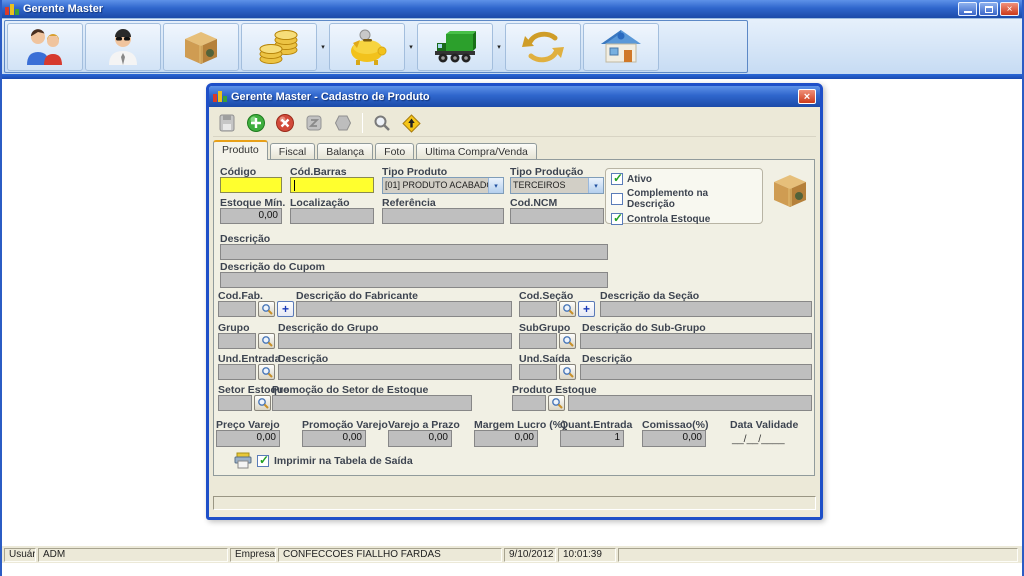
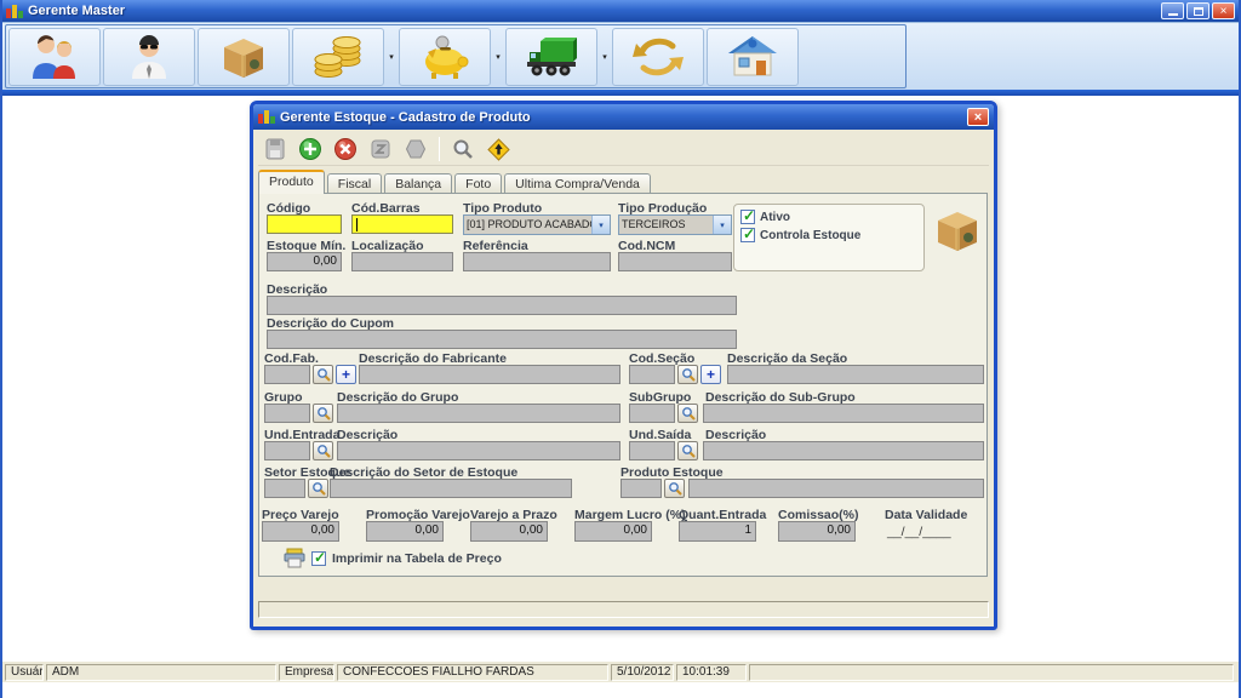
  Gerente Master
  ×
- Gerente Master - Cadastro de Produto
+ Gerente Estoque - Cadastro de Produto
  ×
  Produto
  Fiscal
  Balança
  Foto
  Ultima Compra/Venda
  Código
  Cód.Barras
  Tipo Produto
  [01] PRODUTO ACABAD
  Tipo Produção
  TERCEIROS
  Estoque Mín.
  0,00
  Localização
  Referência
  Cod.NCM
  ✓
  Ativo
- Complemento na Descrição
  ✓
  Controla Estoque
  Descrição
  Descrição do Cupom
  Cod.Fab.
  +
  Descrição do Fabricante
  Cod.Seção
  +
  Descrição da Seção
  Grupo
  Descrição do Grupo
  SubGrupo
  Descrição do Sub-Grupo
  Und.Entrada
  Descrição
  Und.Saída
  Descrição
  Setor Estoque
- Promoção do Setor de Estoque
+ Descrição do Setor de Estoque
  Produto Estoque
  Preço Varejo
  0,00
  Promoção Varejo
  0,00
  Varejo a Prazo
  0,00
  Margem Lucro (%)
  0,00
  Quant.Entrada
  1
  Comissao(%)
  0,00
  Data Validade
  __/__/____
  ✓
- Imprimir na Tabela de Saída
+ Imprimir na Tabela de Preço
  Usuár
  ADM
  Empresa
  CONFECCOES FIALLHO FARDAS
- 9/10/2012
+ 5/10/2012
  10:01:39
